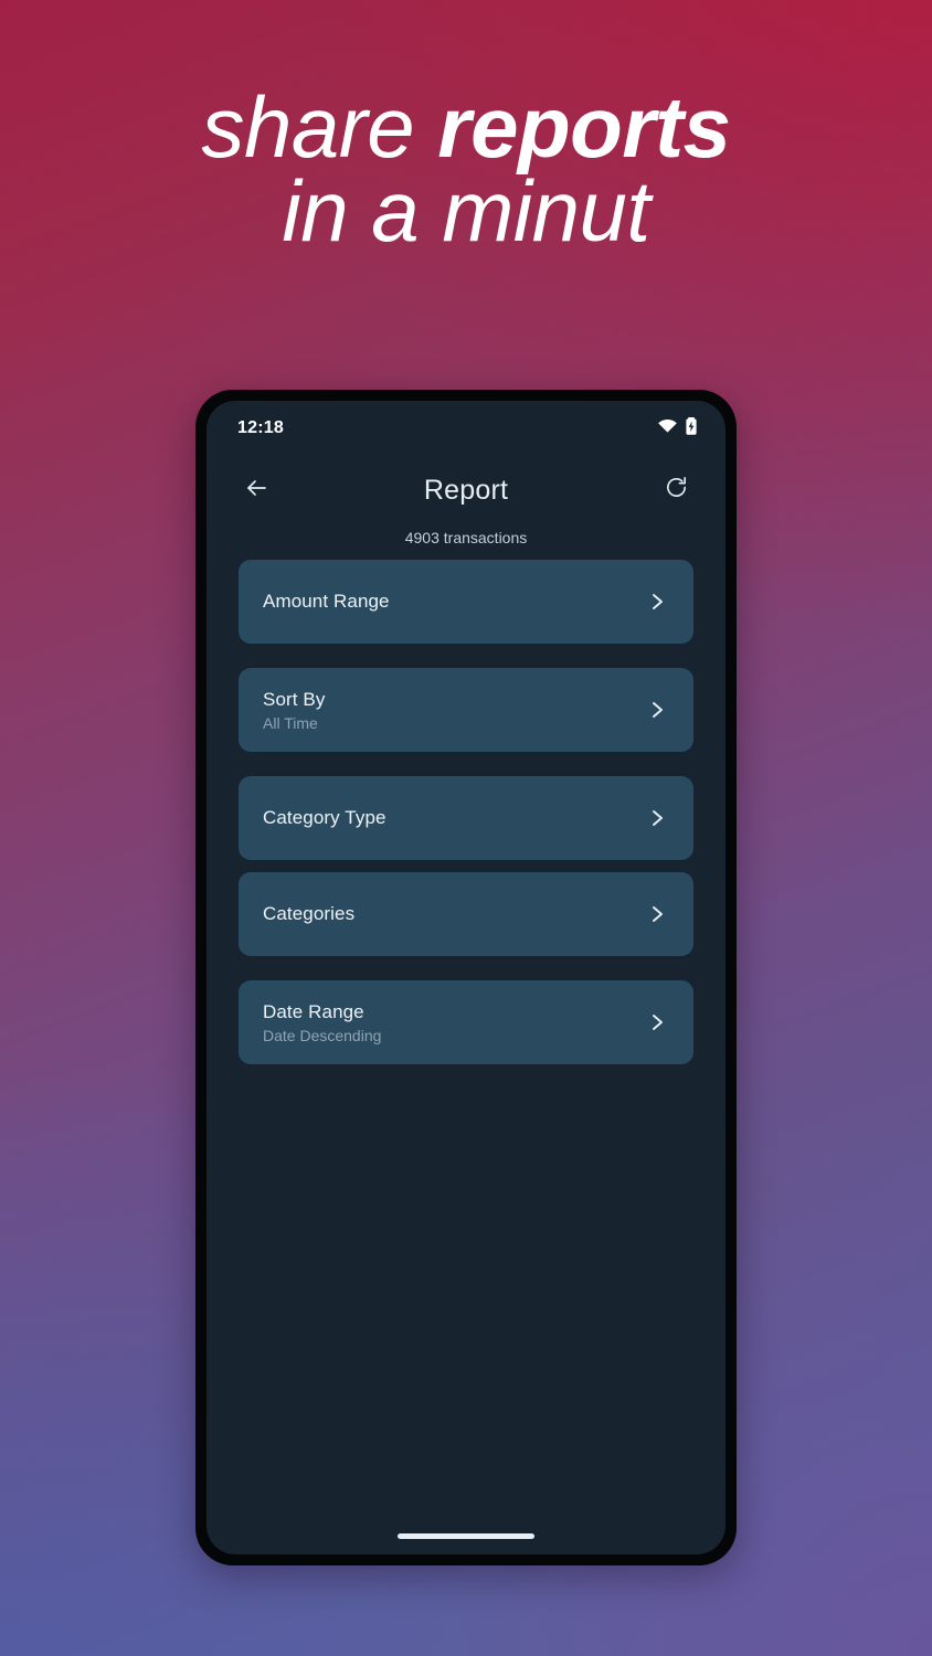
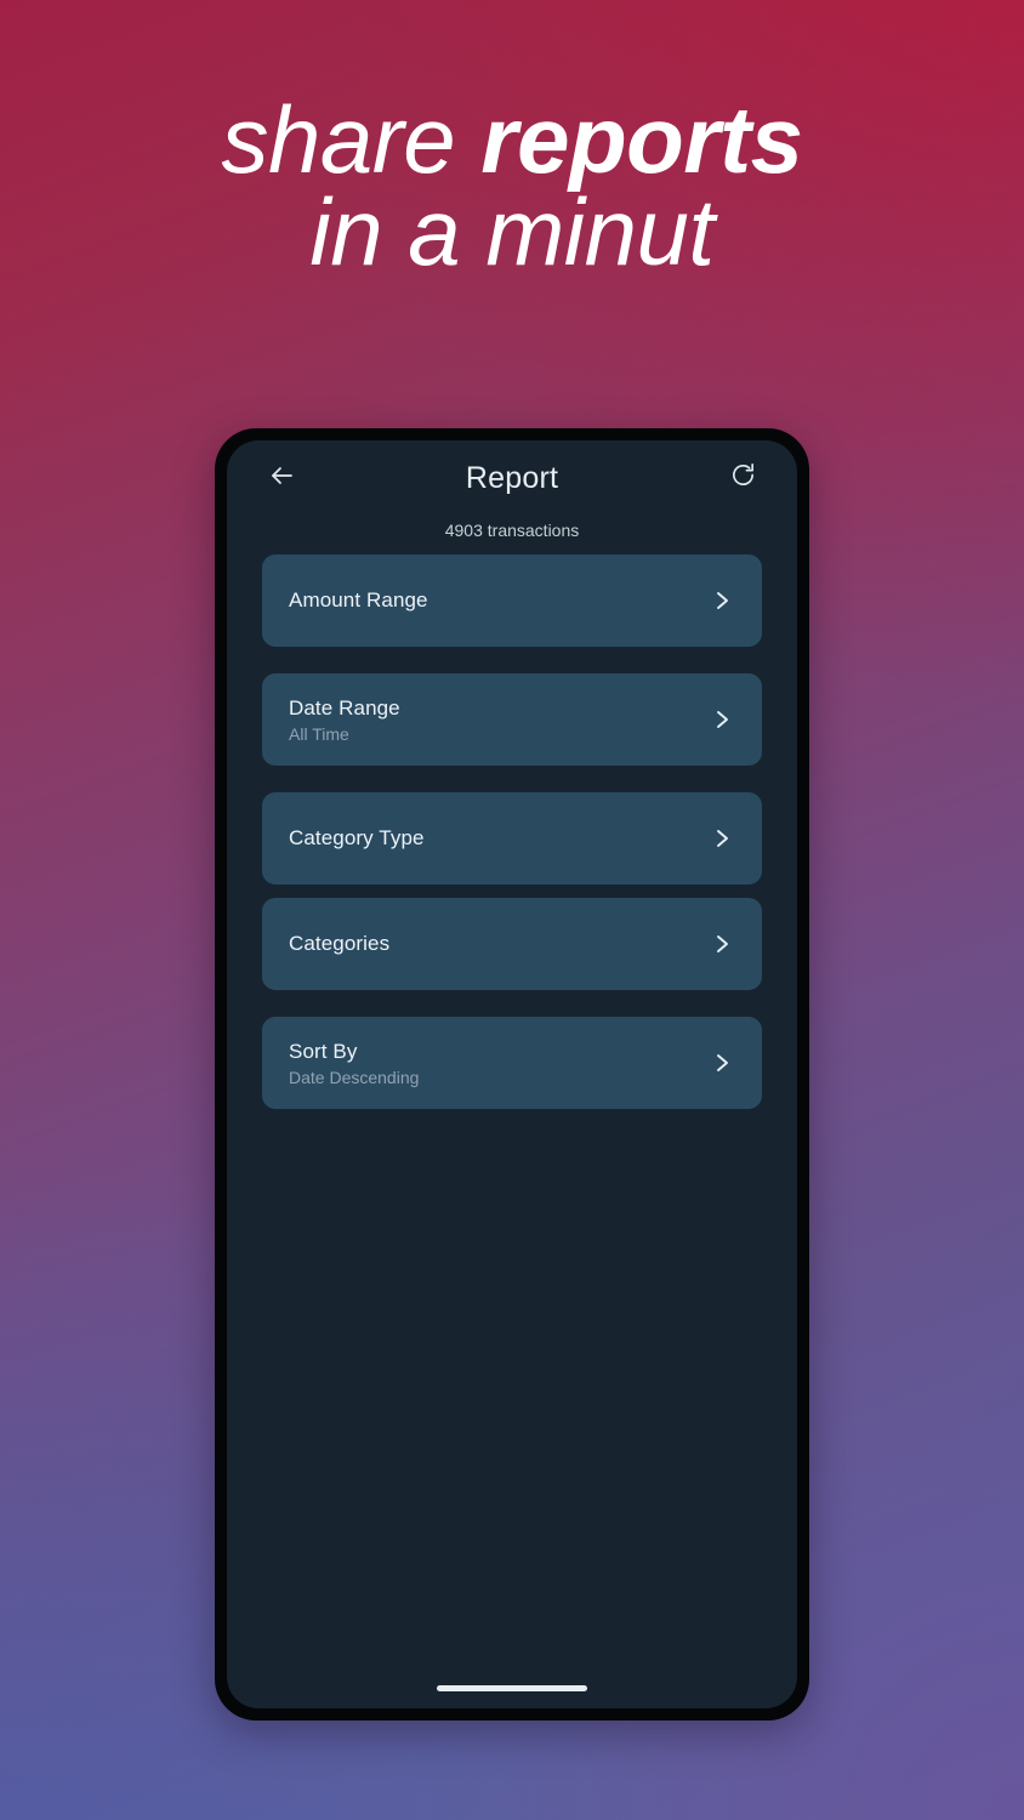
  share reports
  in a minut
- 12:18
  Report
  4903 transactions
  Amount Range
- Sort By
+ Date Range
  All Time
  Category Type
  Categories
- Date Range
+ Sort By
  Date Descending
